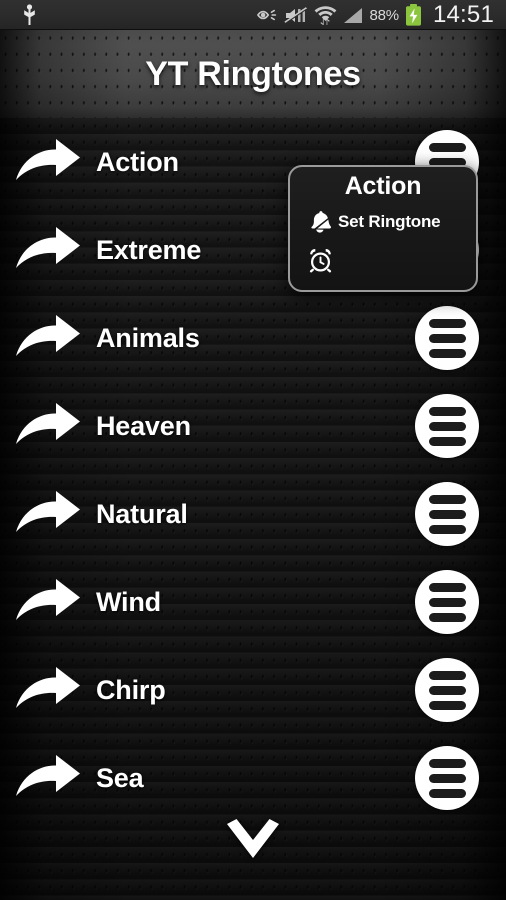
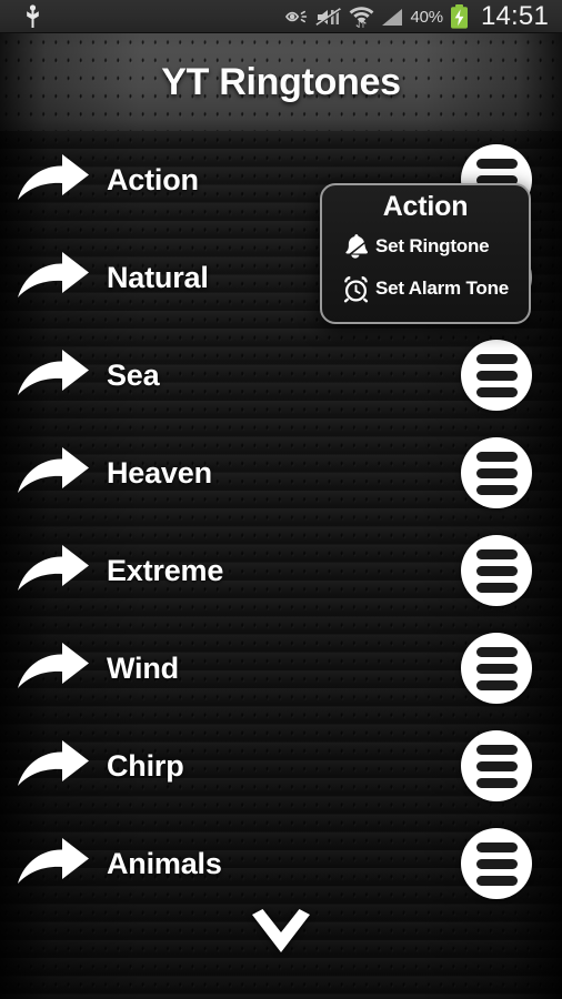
- 88%
+ 40%
  14:51
  YT Ringtones
  Action
- Extreme
+ Natural
- Animals
+ Sea
  Heaven
- Natural
+ Extreme
  Wind
  Chirp
- Sea
+ Animals
  Action
  Set Ringtone
+ Set Alarm Tone
